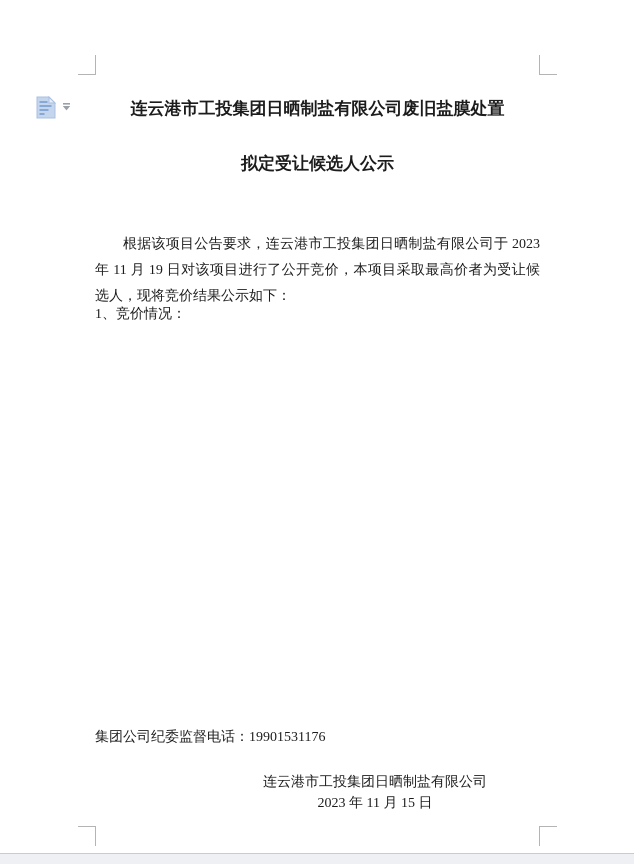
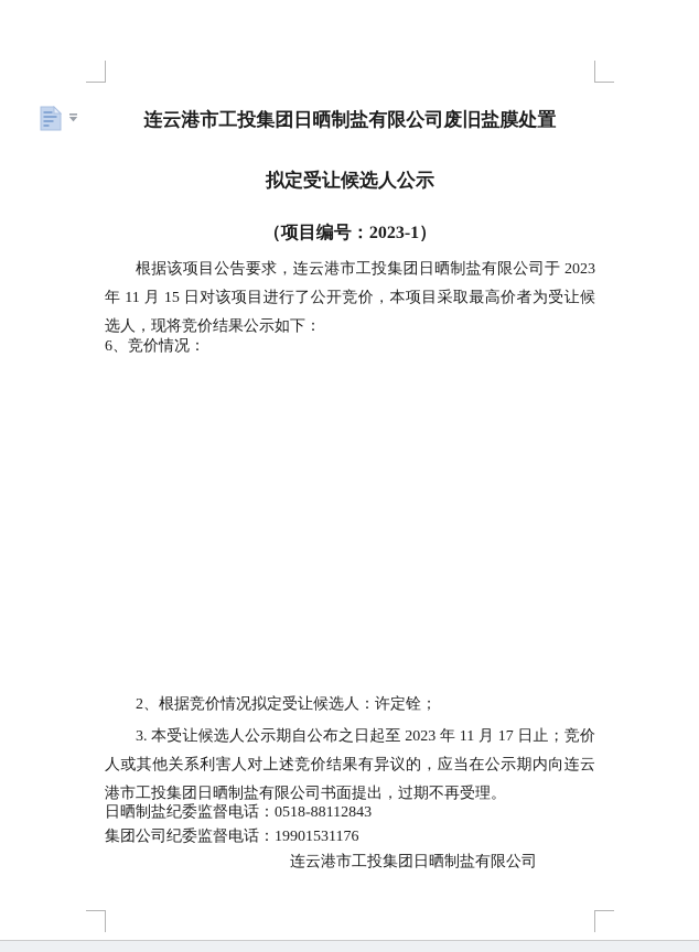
  连云港市工投集团日晒制盐有限公司废旧盐膜处置
  拟定受让候选人公示
+ （项目编号：2023-1）
- 根据该项目公告要求，连云港市工投集团日晒制盐有限公司于 2023 年 11 月 19 日对该项目进行了公开竞价，本项目采取最高价者为受让候选人，现将竞价结果公示如下：
+ 根据该项目公告要求，连云港市工投集团日晒制盐有限公司于 2023 年 11 月 15 日对该项目进行了公开竞价，本项目采取最高价者为受让候选人，现将竞价结果公示如下：
- 1、竞价情况：
+ 6、竞价情况：
+ 2、根据竞价情况拟定受让候选人：许定铨；
+ 3. 本受让候选人公示期自公布之日起至 2023 年 11 月 17 日止；竞价人或其他关系利害人对上述竞价结果有异议的，应当在公示期内向连云港市工投集团日晒制盐有限公司书面提出，过期不再受理。
+ 日晒制盐纪委监督电话：0518-88112843
  集团公司纪委监督电话：19901531176
  连云港市工投集团日晒制盐有限公司
- 2023 年 11 月 15 日
